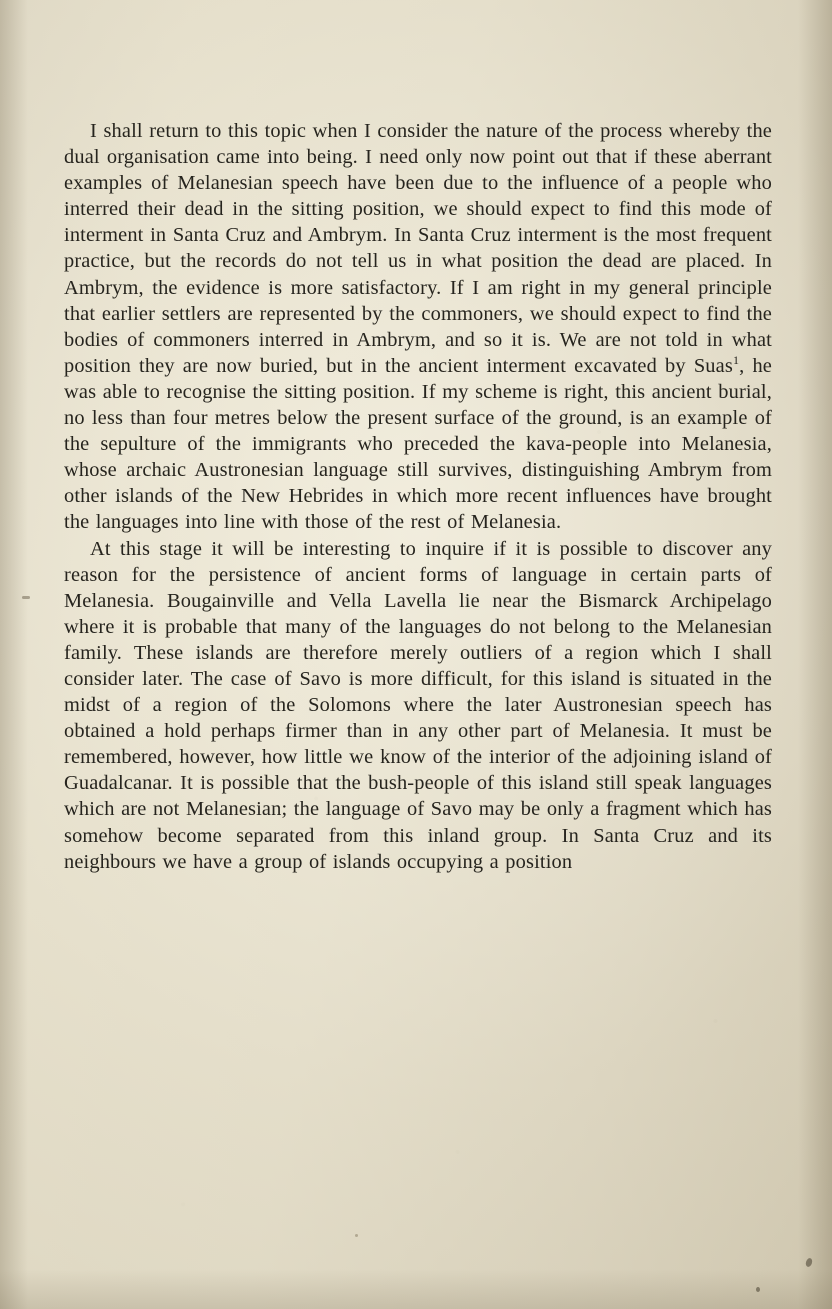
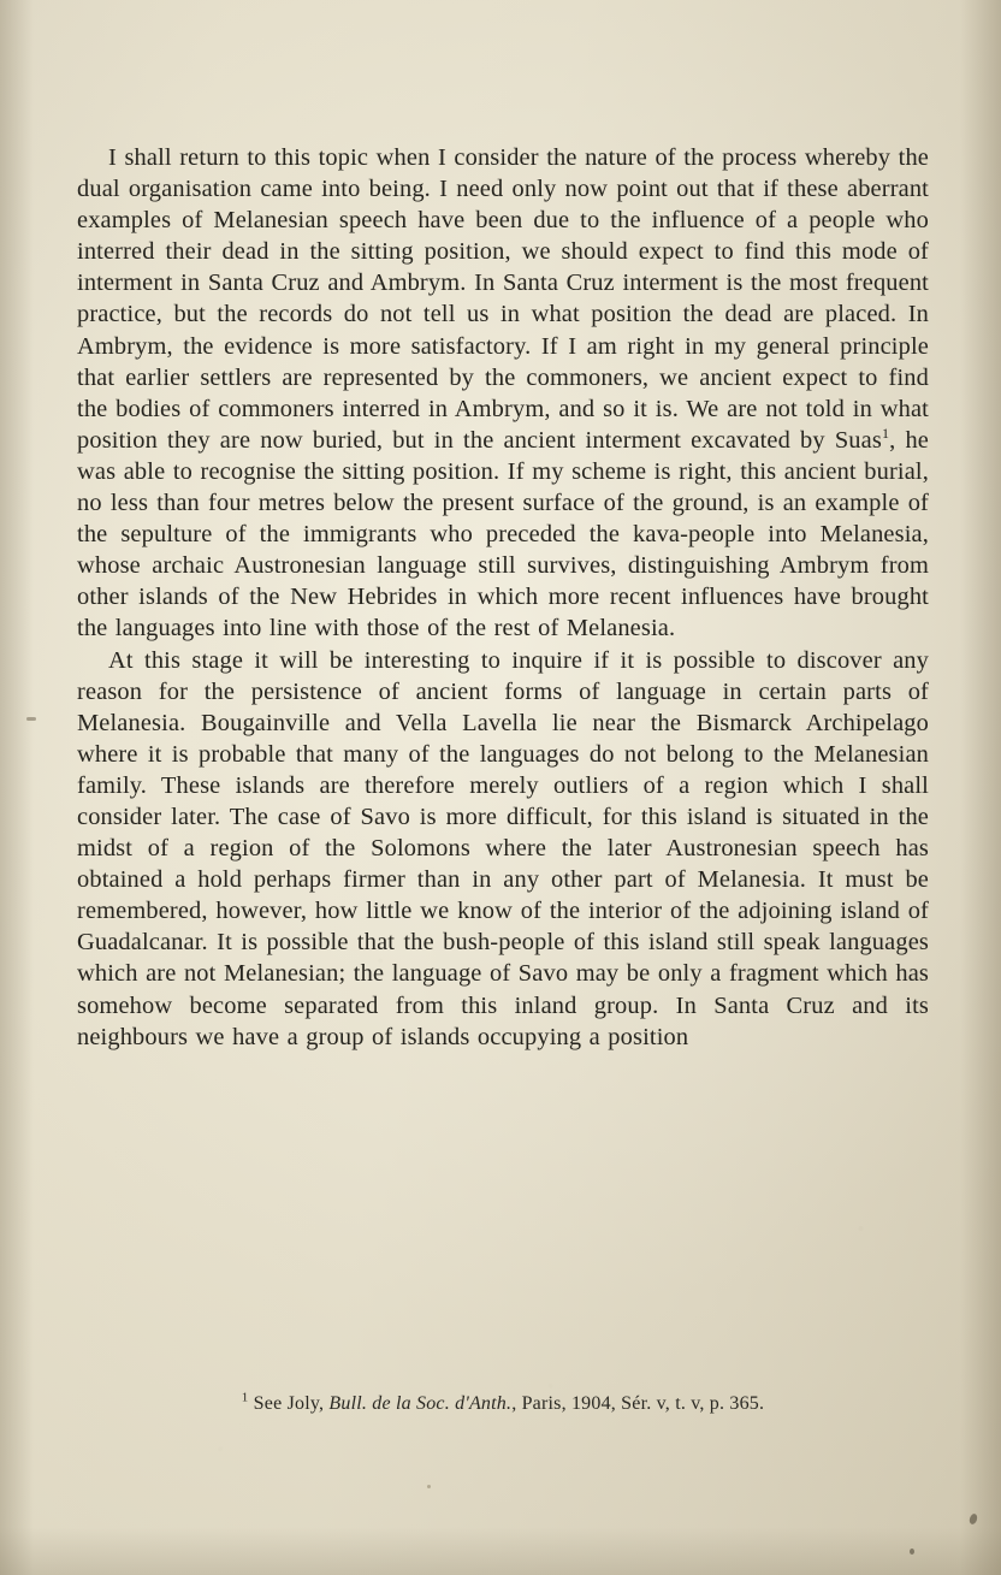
- I shall return to this topic when I consider the nature of the process whereby the dual organisation came into being. I need only now point out that if these aberrant examples of Melanesian speech have been due to the influence of a people who interred their dead in the sitting position, we should expect to find this mode of interment in Santa Cruz and Ambrym. In Santa Cruz interment is the most frequent practice, but the records do not tell us in what position the dead are placed. In Ambrym, the evidence is more satisfactory. If I am right in my general principle that earlier settlers are represented by the commoners, we should expect to find the bodies of commoners interred in Ambrym, and so it is. We are not told in what position they are now buried, but in the ancient interment excavated by Suas1, he was able to recognise the sitting position. If my scheme is right, this ancient burial, no less than four metres below the present surface of the ground, is an example of the sepulture of the immigrants who preceded the kava-people into Melanesia, whose archaic Austronesian language still survives, distinguishing Ambrym from other islands of the New Hebrides in which more recent influences have brought the languages into line with those of the rest of Melanesia.
+ I shall return to this topic when I consider the nature of the process whereby the dual organisation came into being. I need only now point out that if these aberrant examples of Melanesian speech have been due to the influence of a people who interred their dead in the sitting position, we should expect to find this mode of interment in Santa Cruz and Ambrym. In Santa Cruz interment is the most frequent practice, but the records do not tell us in what position the dead are placed. In Ambrym, the evidence is more satisfactory. If I am right in my general principle that earlier settlers are represented by the commoners, we ancient expect to find the bodies of commoners interred in Ambrym, and so it is. We are not told in what position they are now buried, but in the ancient interment excavated by Suas1, he was able to recognise the sitting position. If my scheme is right, this ancient burial, no less than four metres below the present surface of the ground, is an example of the sepulture of the immigrants who preceded the kava-people into Melanesia, whose archaic Austronesian language still survives, distinguishing Ambrym from other islands of the New Hebrides in which more recent influences have brought the languages into line with those of the rest of Melanesia.
  At this stage it will be interesting to inquire if it is possible to discover any reason for the persistence of ancient forms of language in certain parts of Melanesia. Bougainville and Vella Lavella lie near the Bismarck Archipelago where it is probable that many of the languages do not belong to the Melanesian family. These islands are therefore merely outliers of a region which I shall consider later. The case of Savo is more difficult, for this island is situated in the midst of a region of the Solomons where the later Austronesian speech has obtained a hold perhaps firmer than in any other part of Melanesia. It must be remembered, however, how little we know of the interior of the adjoining island of Guadalcanar. It is possible that the bush-people of this island still speak languages which are not Melanesian; the language of Savo may be only a fragment which has somehow become separated from this inland group. In Santa Cruz and its neighbours we have a group of islands occupying a position
+ 1 See Joly, Bull. de la Soc. d'Anth., Paris, 1904, Sér. v, t. v, p. 365.
